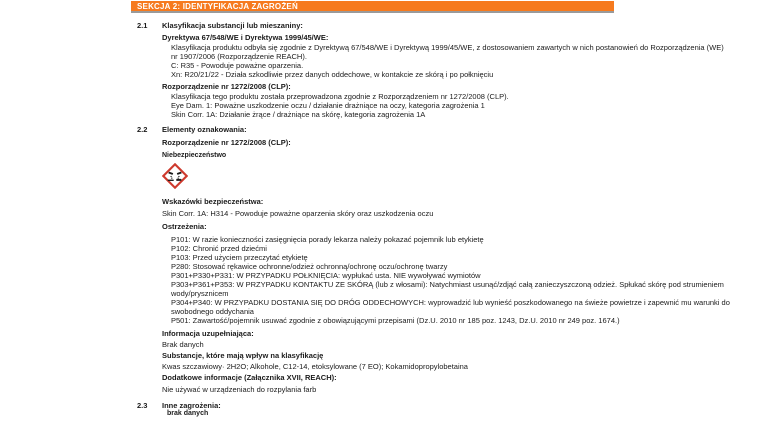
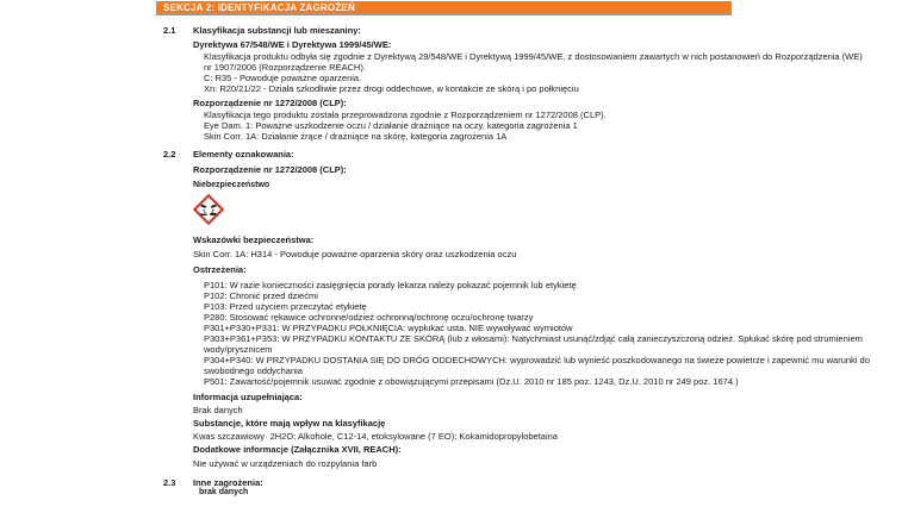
  SEKCJA 2: IDENTYFIKACJA ZAGROŻEŃ
  2.1
  Klasyfikacja substancji lub mieszaniny:
  Dyrektywa 67/548/WE i Dyrektywa 1999/45/WE:
- Klasyfikacja produktu odbyła się zgodnie z Dyrektywą 67/548/WE i Dyrektywą 1999/45/WE, z dostosowaniem zawartych w nich postanowień do Rozporządzenia (WE) nr 1907/2006 (Rozporządzenie REACH).
+ Klasyfikacja produktu odbyła się zgodnie z Dyrektywą 29/548/WE i Dyrektywą 1999/45/WE, z dostosowaniem zawartych w nich postanowień do Rozporządzenia (WE) nr 1907/2006 (Rozporządzenie REACH).
  C: R35 - Powoduje poważne oparzenia.
- Xn: R20/21/22 - Działa szkodliwie przez danych oddechowe, w kontakcie ze skórą i po połknięciu
+ Xn: R20/21/22 - Działa szkodliwie przez drogi oddechowe, w kontakcie ze skórą i po połknięciu
  Rozporządzenie nr 1272/2008 (CLP):
  Klasyfikacja tego produktu została przeprowadzona zgodnie z Rozporządzeniem nr 1272/2008 (CLP).
  Eye Dam. 1: Poważne uszkodzenie oczu / działanie drażniące na oczy, kategoria zagrożenia 1
  Skin Corr. 1A: Działanie żrące / drażniące na skórę, kategoria zagrożenia 1A
  2.2
  Elementy oznakowania:
  Rozporządzenie nr 1272/2008 (CLP):
  Wskazówki bezpieczeństwa:
  Skin Corr. 1A: H314 - Powoduje poważne oparzenia skóry oraz uszkodzenia oczu
  Ostrzeżenia:
  P101: W razie konieczności zasięgnięcia porady lekarza należy pokazać pojemnik lub etykietę
  P102: Chronić przed dziećmi
  P103: Przed użyciem przeczytać etykietę
  P280: Stosować rękawice ochronne/odzież ochronną/ochronę oczu/ochronę twarzy
  P301+P330+P331: W PRZYPADKU POŁKNIĘCIA: wypłukać usta. NIE wywoływać wymiotów
  P303+P361+P353: W PRZYPADKU KONTAKTU ZE SKÓRĄ (lub z włosami): Natychmiast usunąć/zdjąć całą zanieczyszczoną odzież. Spłukać skórę pod strumieniem wody/prysznicem
  P304+P340: W PRZYPADKU DOSTANIA SIĘ DO DRÓG ODDECHOWYCH: wyprowadzić lub wynieść poszkodowanego na świeże powietrze i zapewnić mu warunki do swobodnego oddychania
  P501: Zawartość/pojemnik usuwać zgodnie z obowiązującymi przepisami (Dz.U. 2010 nr 185 poz. 1243, Dz.U. 2010 nr 249 poz. 1674.)
  Informacja uzupełniająca:
  Brak danych
  Substancje, które mają wpływ na klasyfikację
  Kwas szczawiowy· 2H2O; Alkohole, C12-14, etoksylowane (7 EO); Kokamidopropylobetaina
  Dodatkowe informacje (Załącznika XVII, REACH):
  Nie używać w urządzeniach do rozpylania farb
  2.3
  Inne zagrożenia:
